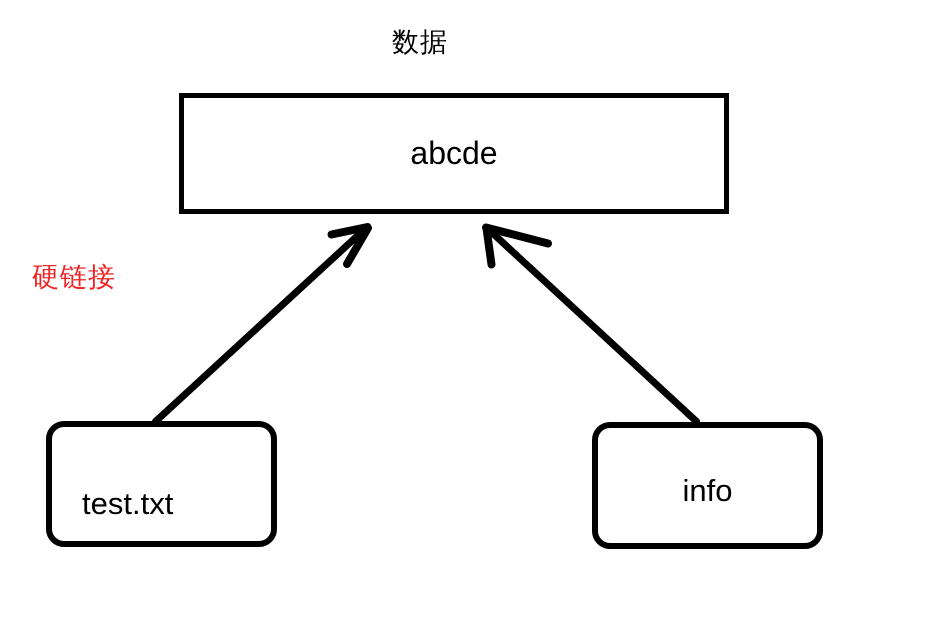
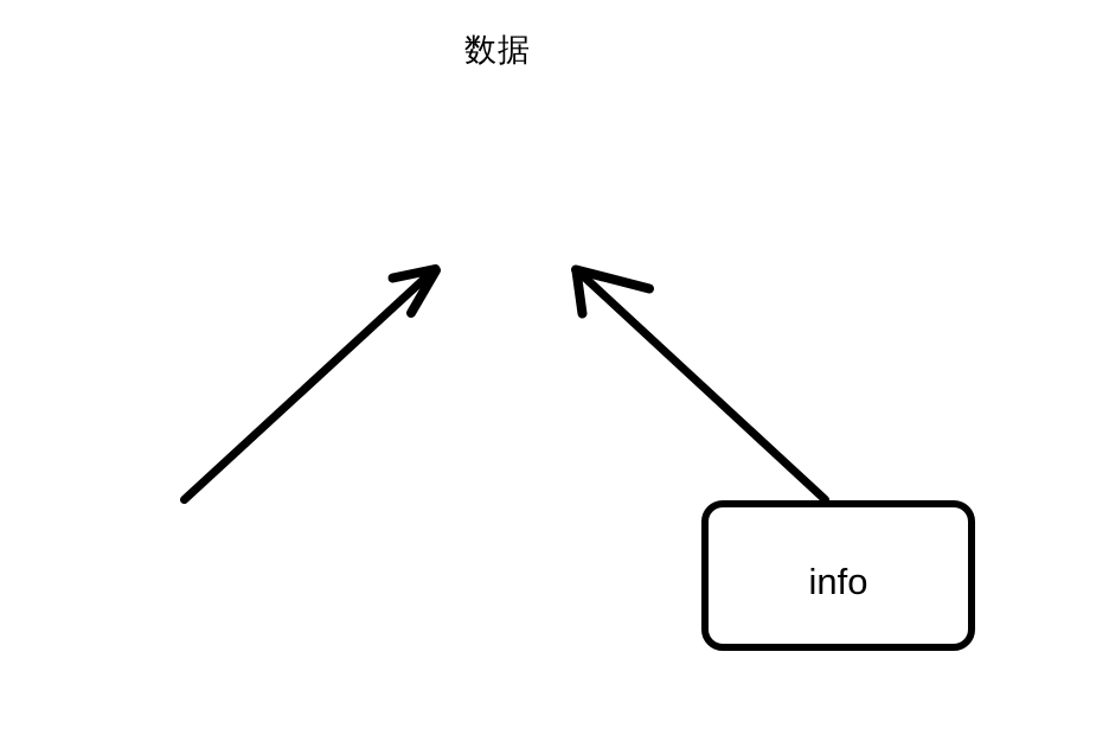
  数据
- abcde
- 硬链接
- test.txt
  info
